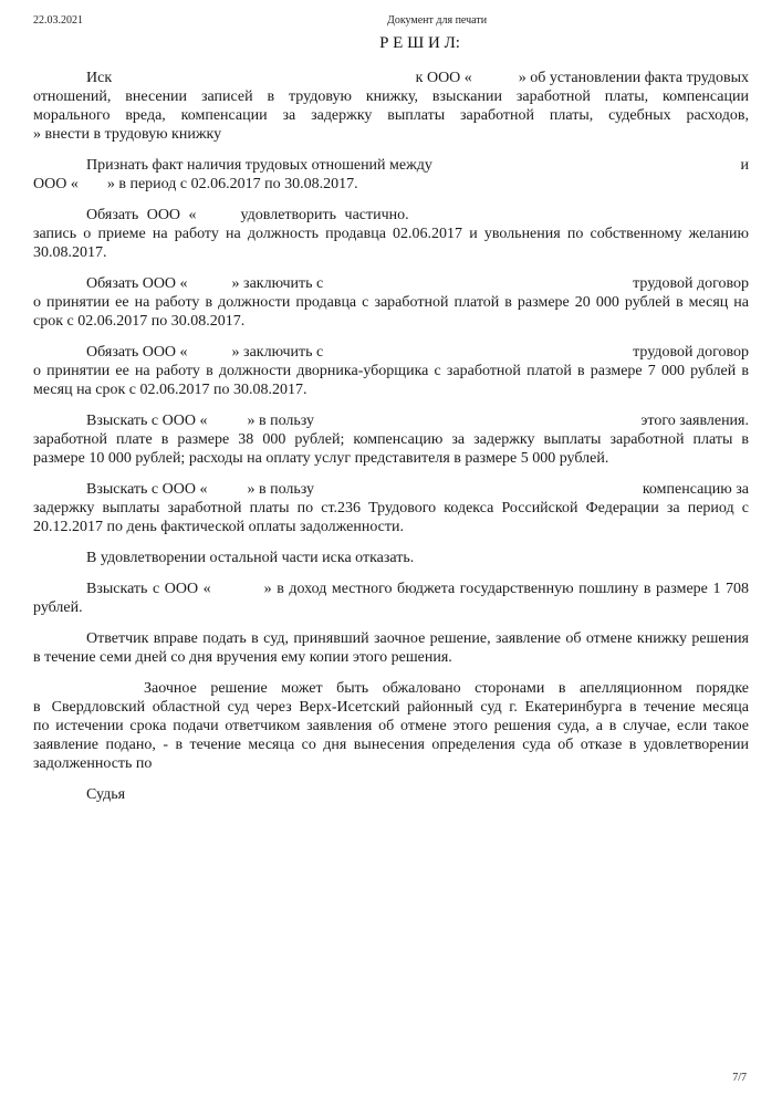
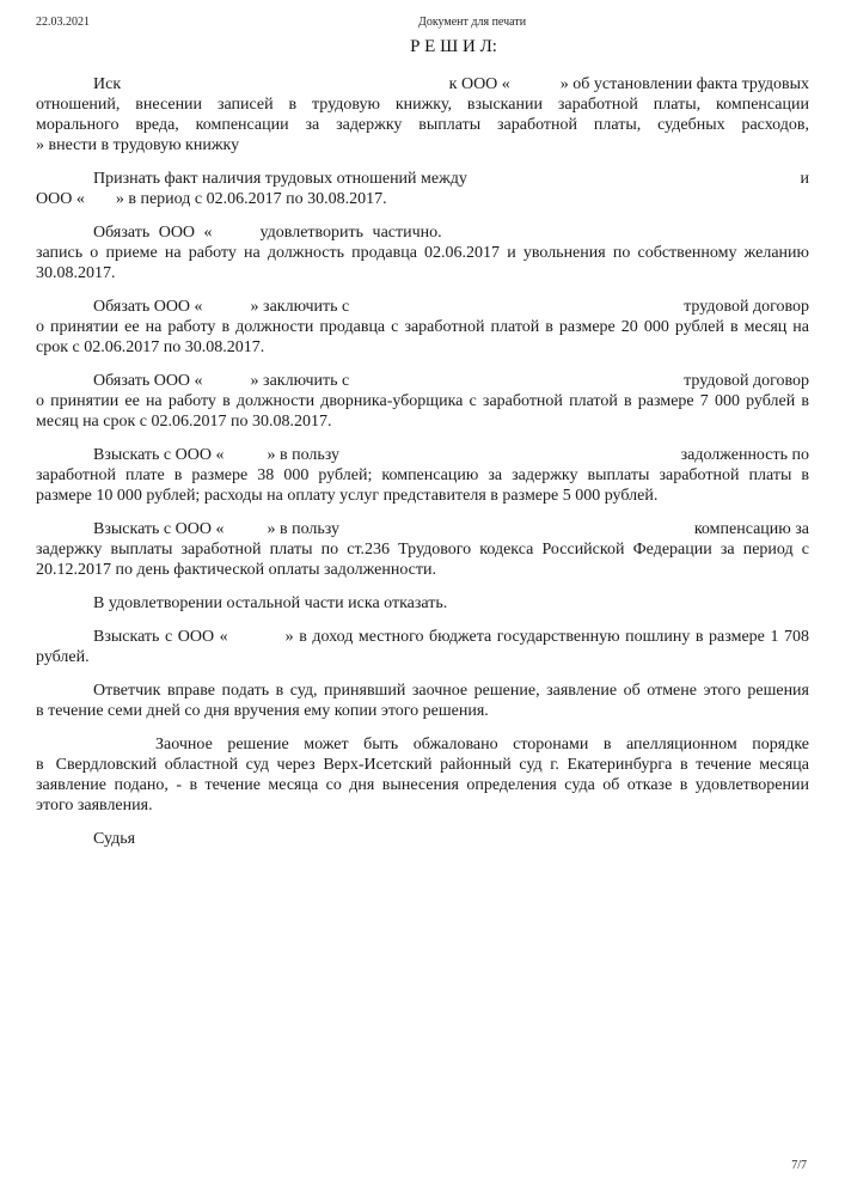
  22.03.2021
  Документ для печати
  Р Е Ш И Л:
  Иск
  к ООО «
  » об установлении факта трудовых
  отношений, внесении записей в трудовую книжку, взыскании заработной платы, компенсации
  морального вреда, компенсации за задержку выплаты заработной платы, судебных расходов,
  » внести в трудовую книжку
  Признать факт наличия трудовых отношений между
  и
  ООО « » в период с 02.06.2017 по 30.08.2017.
  Обязать ООО «
  удовлетворить частично.
  запись о приеме на работу на должность продавца 02.06.2017 и увольнения по собственному желанию
  30.08.2017.
  Обязать ООО «
  » заключить с
  трудовой договор
  о принятии ее на работу в должности продавца с заработной платой в размере 20 000 рублей в месяц на
  срок с 02.06.2017 по 30.08.2017.
  Обязать ООО «
  » заключить с
  трудовой договор
  о принятии ее на работу в должности дворника-уборщика с заработной платой в размере 7 000 рублей в
  месяц на срок с 02.06.2017 по 30.08.2017.
  Взыскать с ООО «
  » в пользу
- этого заявления.
+ задолженность по
  заработной плате в размере 38 000 рублей; компенсацию за задержку выплаты заработной платы в
  размере 10 000 рублей; расходы на оплату услуг представителя в размере 5 000 рублей.
  Взыскать с ООО «
  » в пользу
  компенсацию за
  задержку выплаты заработной платы по ст.236 Трудового кодекса Российской Федерации за период с
  20.12.2017 по день фактической оплаты задолженности.
  В удовлетворении остальной части иска отказать.
  Взыскать с ООО « » в доход местного бюджета государственную пошлину в размере 1 708
  рублей.
- Ответчик вправе подать в суд, принявший заочное решение, заявление об отмене книжку решения
+ Ответчик вправе подать в суд, принявший заочное решение, заявление об отмене этого решения
  в течение семи дней со дня вручения ему копии этого решения.
  Заочное решение может быть обжаловано сторонами в апелляционном порядке
  в Свердловский областной суд через Верх-Исетский районный суд г. Екатеринбурга в течение месяца
- по истечении срока подачи ответчиком заявления об отмене этого решения суда, а в случае, если такое
  заявление подано, - в течение месяца со дня вынесения определения суда об отказе в удовлетворении
- задолженность по
+ этого заявления.
  Судья
  7/7
